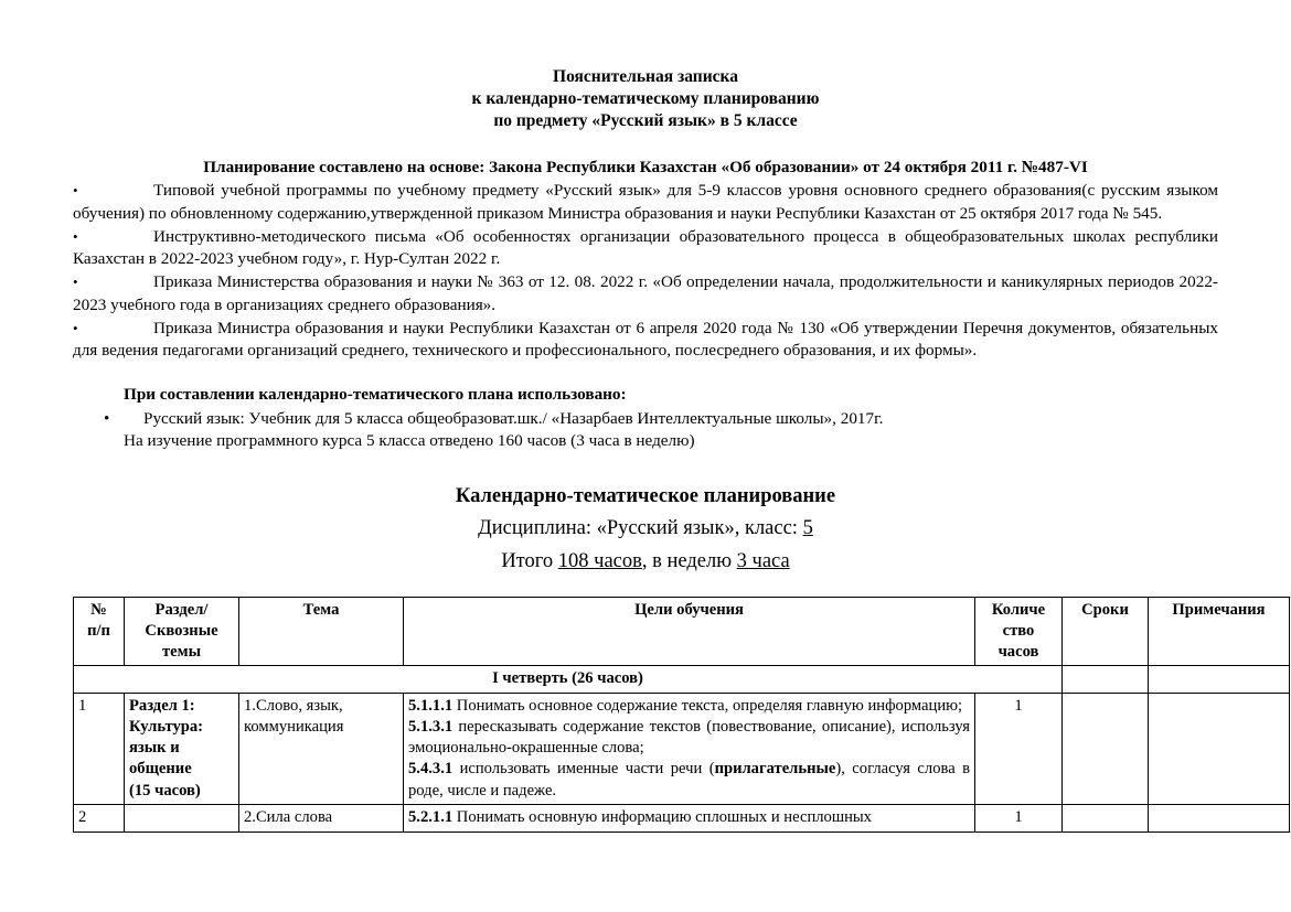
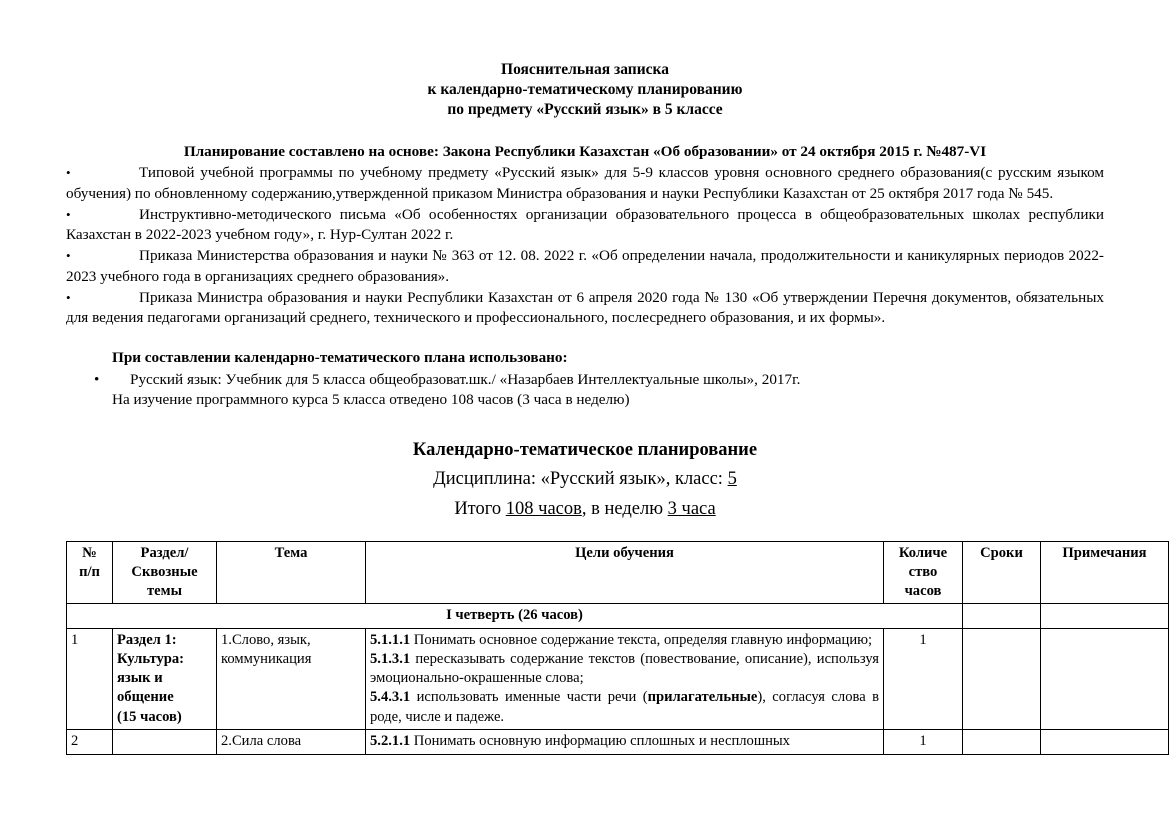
  Пояснительная записка
  к календарно-тематическому планированию
  по предмету «Русский язык» в 5 классе
- Планирование составлено на основе: Закона Республики Казахстан «Об образовании» от 24 октября 2011 г. №487-VI
+ Планирование составлено на основе: Закона Республики Казахстан «Об образовании» от 24 октября 2015 г. №487-VI
  • Типовой учебной программы по учебному предмету «Русский язык» для 5-9 классов уровня основного среднего образования(с русским языком обучения) по обновленному содержанию,утвержденной приказом Министра образования и науки Республики Казахстан от 25 октября 2017 года № 545.
  • Инструктивно-методического письма «Об особенностях организации образовательного процесса в общеобразовательных школах республики Казахстан в 2022-2023 учебном году», г. Нур-Султан 2022 г.
  • Приказа Министерства образования и науки № 363 от 12. 08. 2022 г. «Об определении начала, продолжительности и каникулярных периодов 2022-2023 учебного года в организациях среднего образования».
  • Приказа Министра образования и науки Республики Казахстан от 6 апреля 2020 года № 130 «Об утверждении Перечня документов, обязательных для ведения педагогами организаций среднего, технического и профессионального, послесреднего образования, и их формы».
  При составлении календарно-тематического плана использовано:
  • Русский язык: Учебник для 5 класса общеобразоват.шк./ «Назарбаев Интеллектуальные школы», 2017г.
- На изучение программного курса 5 класса отведено 160 часов (3 часа в неделю)
+ На изучение программного курса 5 класса отведено 108 часов (3 часа в неделю)
  Календарно-тематическое планирование
  Дисциплина: «Русский язык», класс: 5
  Итого 108 часов, в неделю 3 часа
  № п/п	Раздел/ Сквозные темы	Тема	Цели обучения	Количе ство часов	Сроки	Примечания
  I четверть (26 часов)
  1	Раздел 1: Культура: язык и общение (15 часов)	1.Слово, язык, коммуникация	5.1.1.1 Понимать основное содержание текста, определяя главную информацию; 5.1.3.1 пересказывать содержание текстов (повествование, описание), используя эмоционально-окрашенные слова; 5.4.3.1 использовать именные части речи (прилагательные), согласуя слова в роде, числе и падеже.	1
  2		2.Сила слова	5.2.1.1 Понимать основную информацию сплошных и несплошных	1
